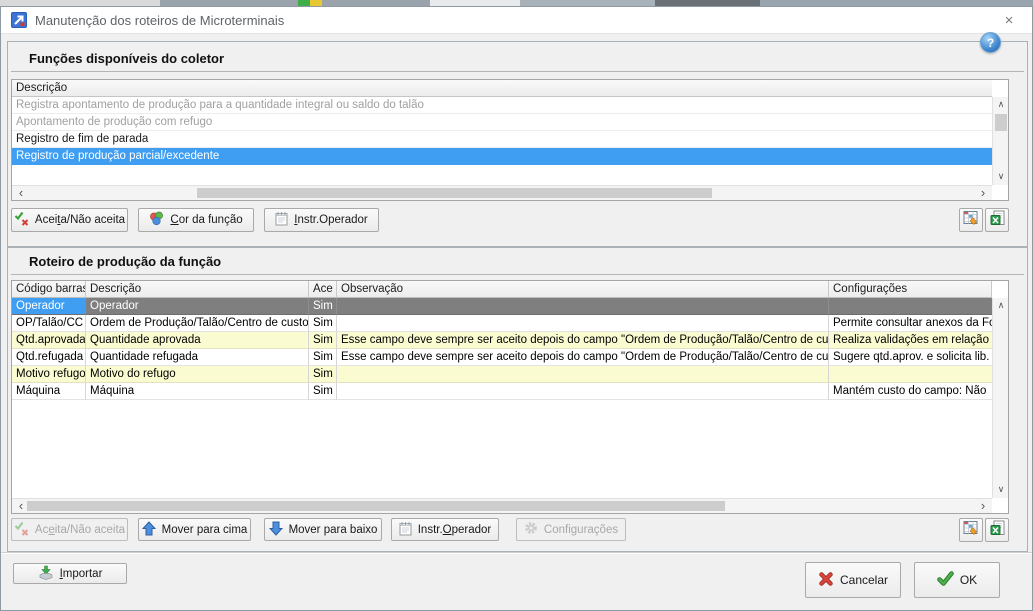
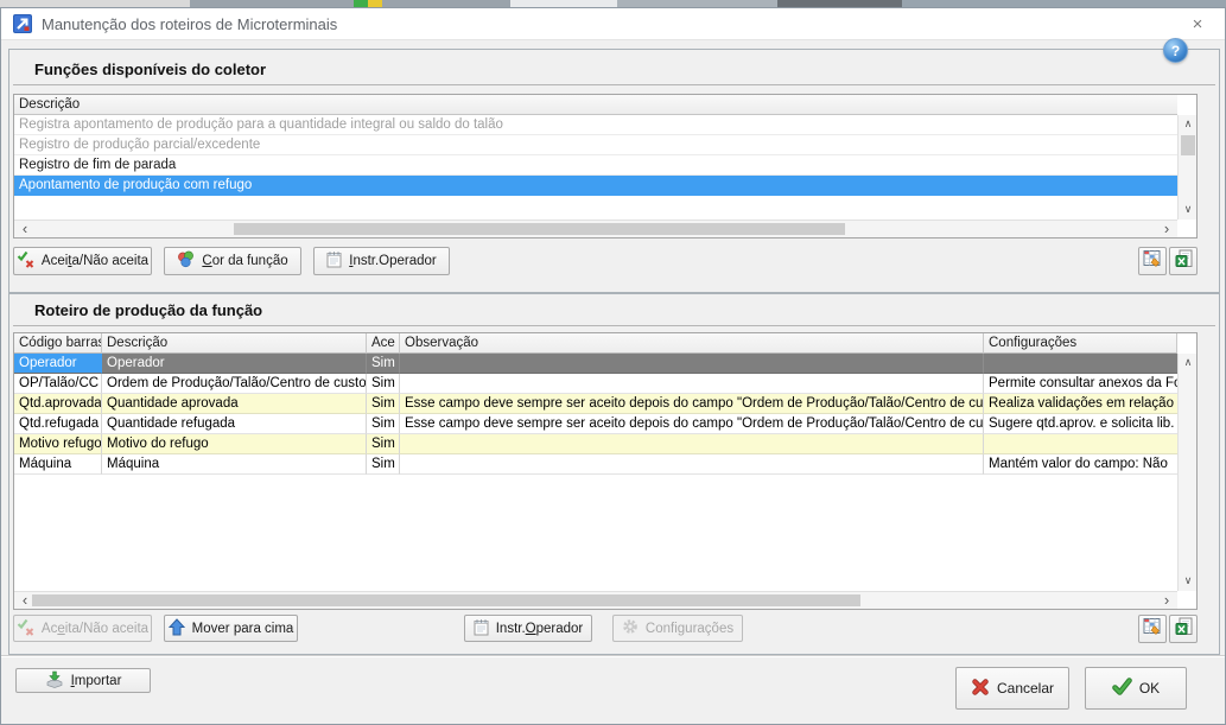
  Manutenção dos roteiros de Microterminais
  ×
  ?
  Funções disponíveis do coletor
  Descrição
  Registra apontamento de produção para a quantidade integral ou saldo do talão
- Apontamento de produção com refugo
+ Registro de produção parcial/excedente
  Registro de fim de parada
- Registro de produção parcial/excedente
+ Apontamento de produção com refugo
  ∧
  ∨
  ‹
  ›
  Aceita/Não aceita
  Cor da função
  Instr.Operador
  Roteiro de produção da função
  Código barra
  Descrição
  Ace
  Observação
  Configurações
  Operador
  Operador
  Sim
  OP/Talão/CC
  Ordem de Produção/Talão/Centro de custo
  Sim
  Permite consultar anexos da F
  Qtd.aprovada
  Quantidade aprovada
  Sim
  Esse campo deve sempre ser aceito depois do campo "Ordem de Produção/Talão/Centro de cu
  Realiza validações em relação
  Qtd.refugada
  Quantidade refugada
  Sim
  Esse campo deve sempre ser aceito depois do campo "Ordem de Produção/Talão/Centro de cu
  Sugere qtd.aprov. e solicita lib.
  Motivo refugo
  Motivo do refugo
  Sim
  Máquina
  Máquina
  Sim
- Mantém custo do campo: Não
+ Mantém valor do campo: Não
  ∧
  ∨
  ‹
  ›
  Aceita/Não aceita
  Mover para cima
- Mover para baixo
  Instr.Operador
  Configurações
  Importar
  Cancelar
  OK
